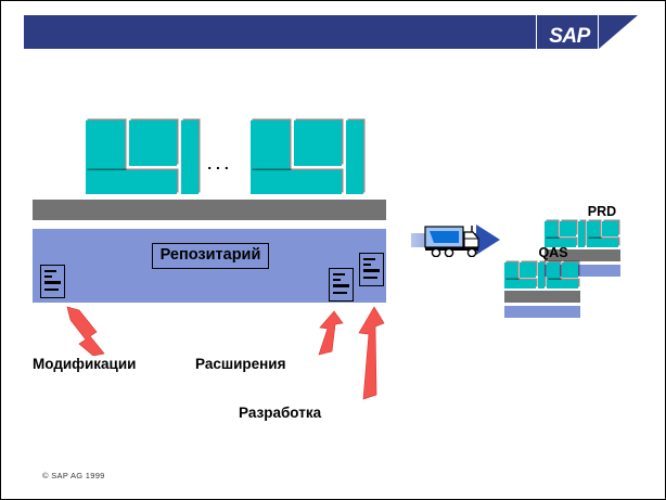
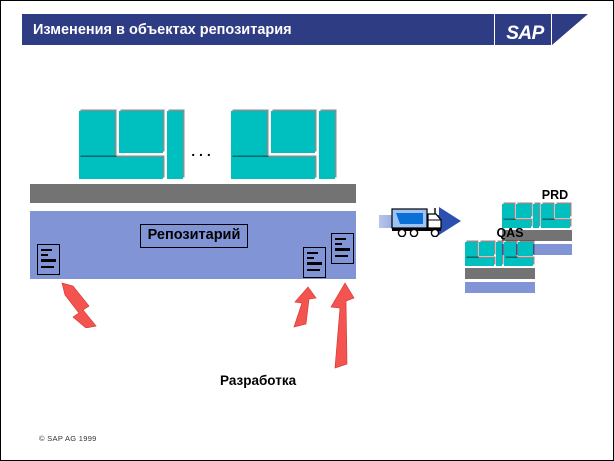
+ Изменения в объектах репозитария
  SAP
  . . .
  Репозитарий
  PRD
  QAS
- Модификации
- Расширения
  Разработка
  © SAP AG 1999
